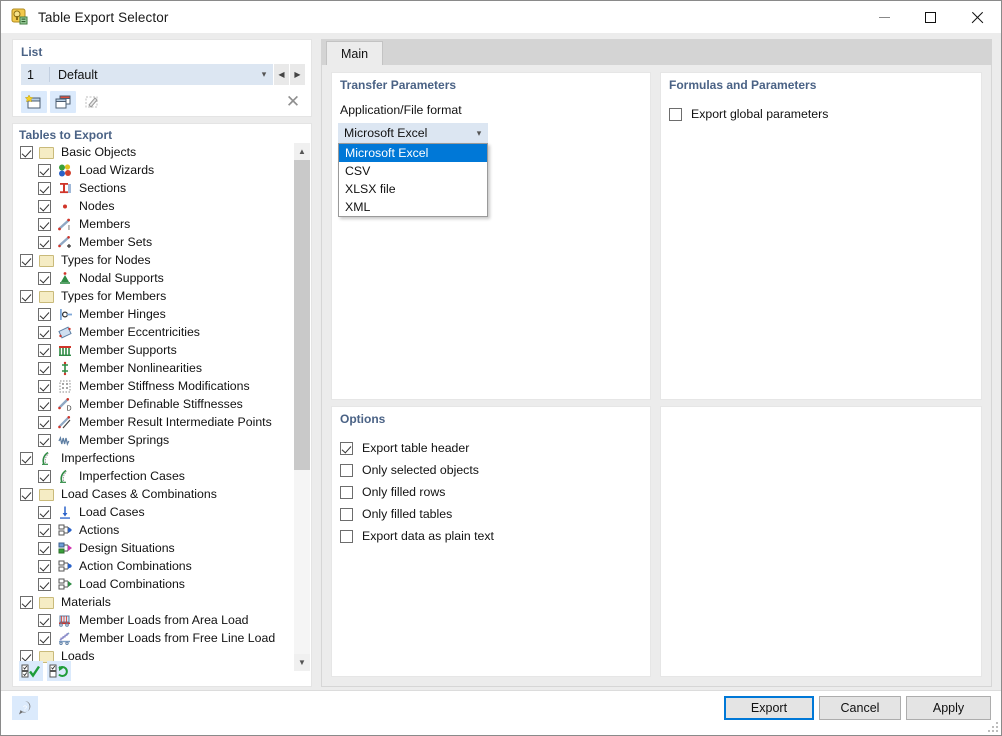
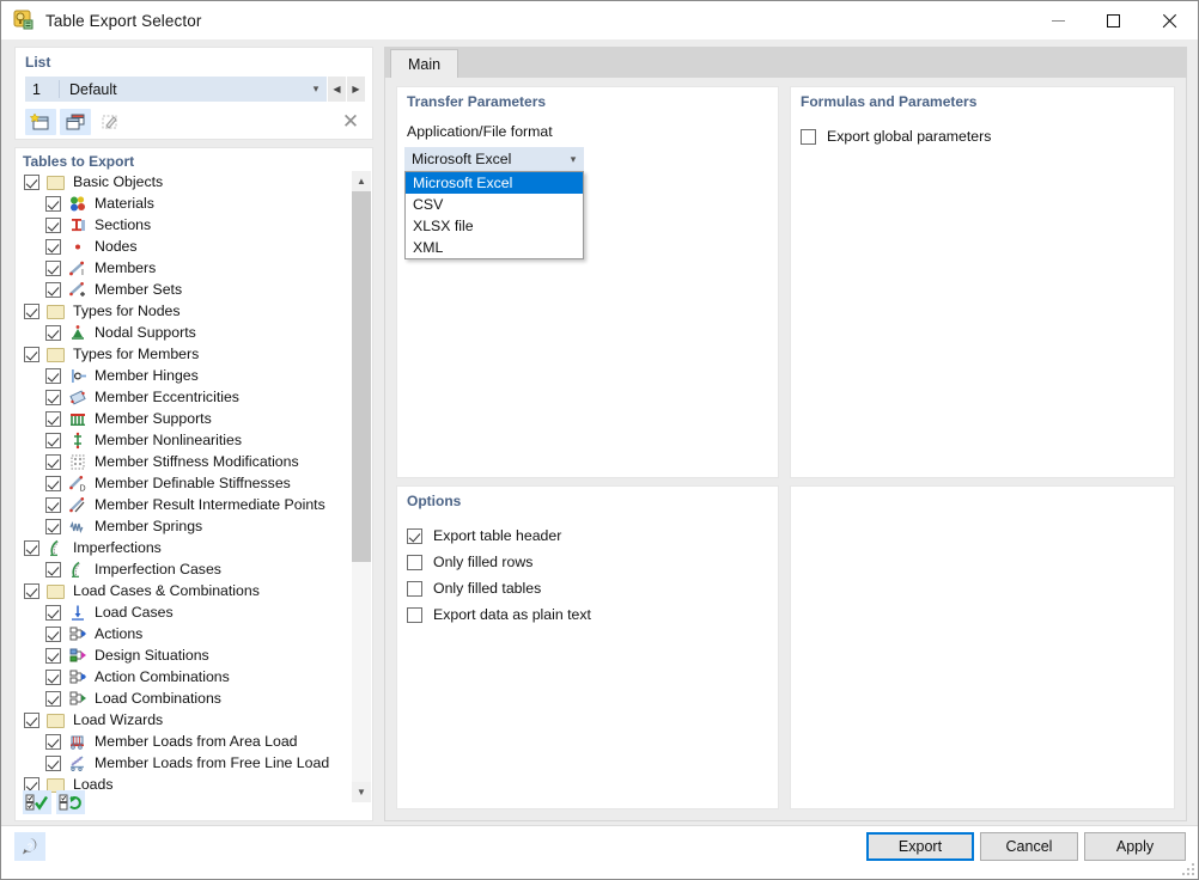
  Table Export Selector
  List
  1
  Default
  ▾
  ◀
  ▶
  ✕
  Tables to Export
  Basic Objects
- Load Wizards
+ Materials
  Sections
  Nodes
  Members
  Member Sets
  Types for Nodes
  Nodal Supports
  Types for Members
  Member Hinges
  Member Eccentricities
  Member Supports
  Member Nonlinearities
  Member Stiffness Modifications
  Member Definable Stiffnesses
  Member Result Intermediate Points
  Member Springs
  Imperfections
  Imperfection Cases
  Load Cases & Combinations
  Load Cases
  Actions
  Design Situations
  Action Combinations
  Load Combinations
- Materials
+ Load Wizards
  Member Loads from Area Load
  Member Loads from Free Line Load
  Loads
  ▲
  ▼
  Main
  Transfer Parameters
  Application/File format
  Microsoft Excel
  ▾
  Microsoft Excel
  CSV
  XLSX file
  XML
  Formulas and Parameters
  Export global parameters
  Options
  Export table header
- Only selected objects
  Only filled rows
  Only filled tables
  Export data as plain text
  ?
  Export
  Cancel
  Apply
